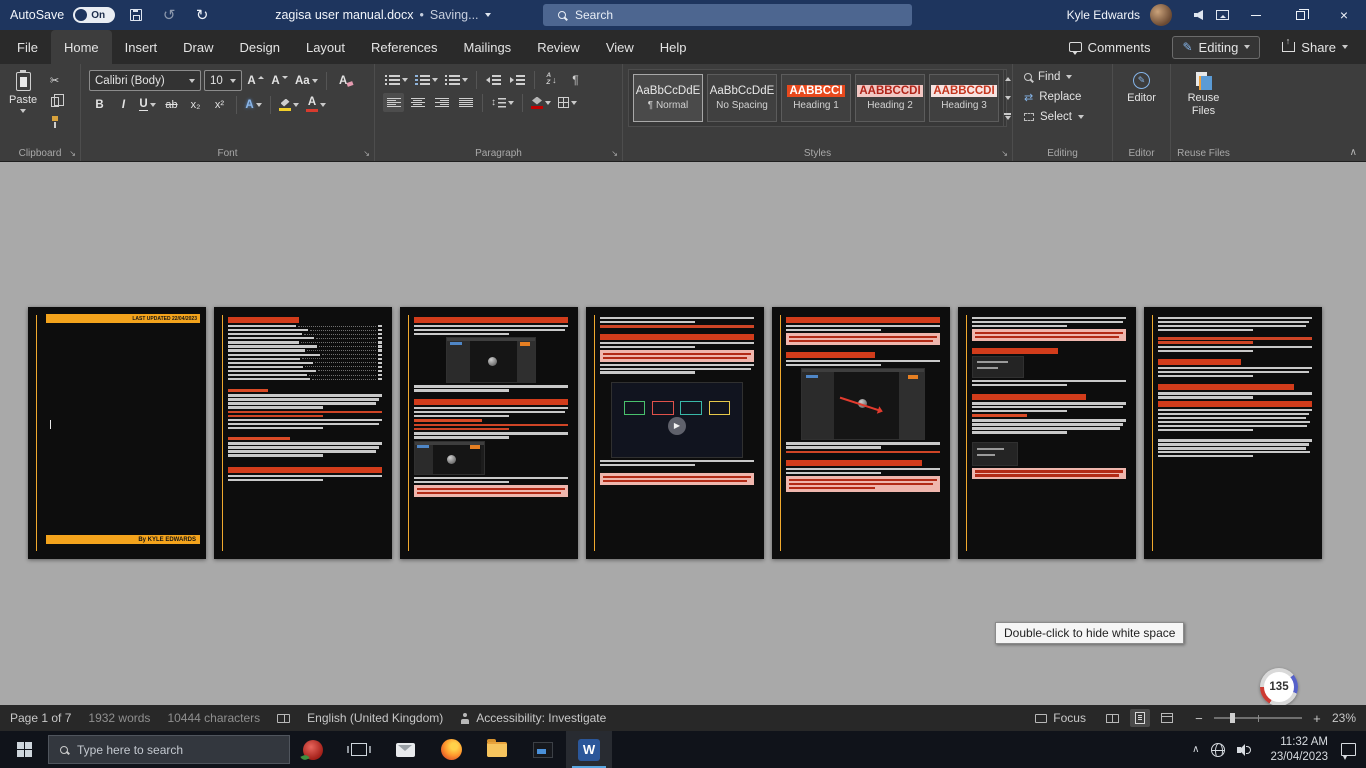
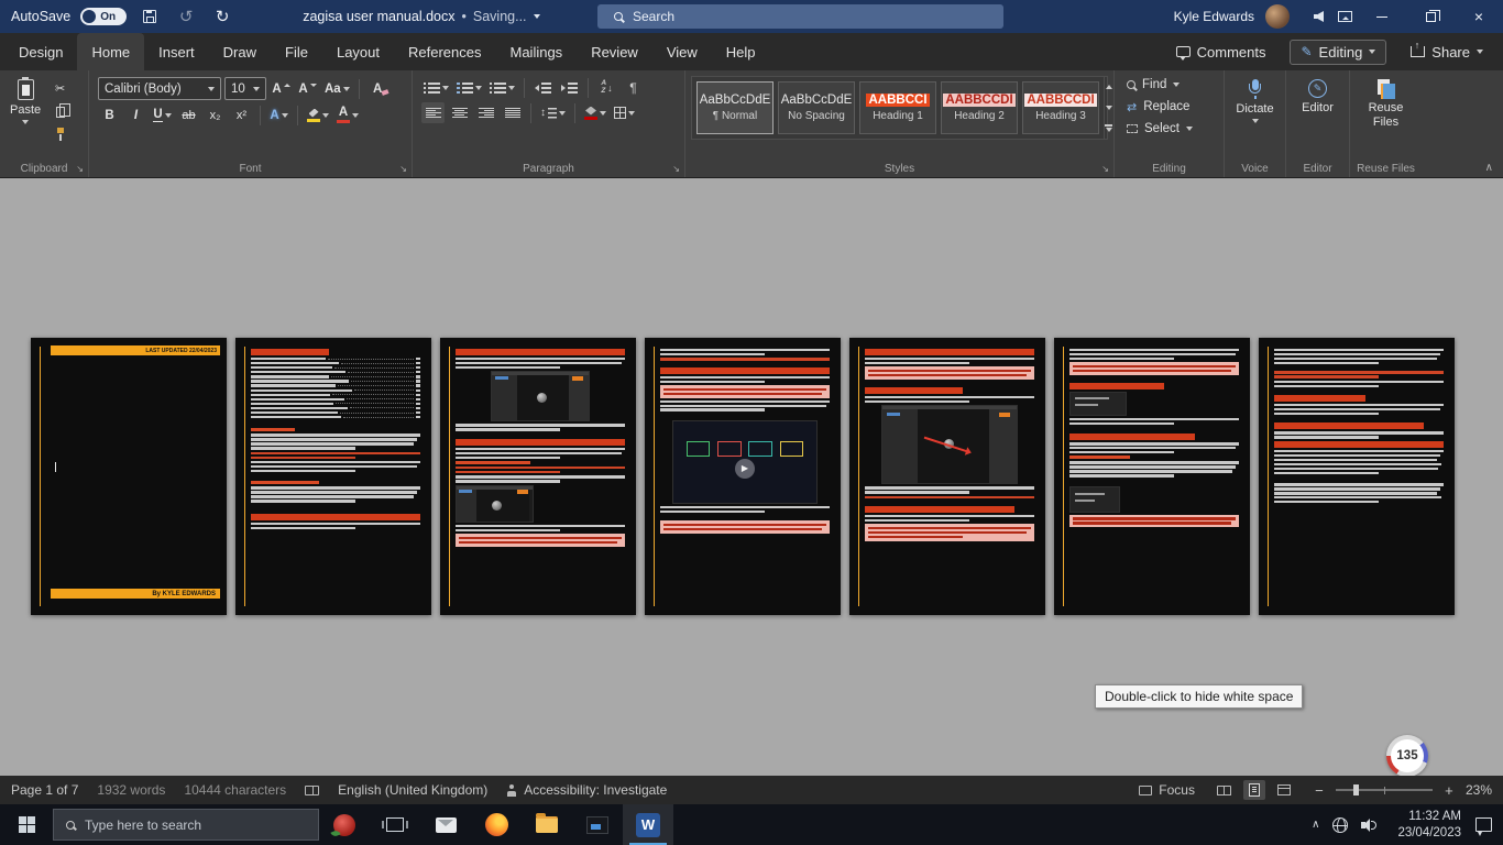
  AutoSave
  On
  ↺
  ↻
  zagisa user manual.docx
  •
  Saving...
  Search
  Kyle Edwards
  ×
- File
+ Design
  Home
  Insert
  Draw
- Design
+ File
  Layout
  References
  Mailings
  Review
  View
  Help
  Comments
  ✎
  Editing
  ↑
  Share
  Paste
  ✂
  Clipboard
  ↘
  Calibri (Body)
  10
  A
  A
  Aa
  A
  B
  I
  U
  ab
  x₂
  x²
  A
  A
  Font
  ↘
  ↓
  ¶
  ↕
  Paragraph
  ↘
  AaBbCcDdE
  ¶ Normal
  AaBbCcDdE
  No Spacing
  AABBCCI
  Heading 1
  AABBCCDI
  Heading 2
  AABBCCDI
  Heading 3
  Styles
  ↘
  Find
  ⇄
  Replace
  Select
  Editing
+ Dictate
+ Voice
  ✎
  Editor
  Editor
  Reuse
  Files
  Reuse Files
  ∧
  ▶
  Double-click to hide white space
  135
  Page 1 of 7
  1932 words
  10444 characters
  English (United Kingdom)
  Accessibility: Investigate
  Focus
  −
  +
  23%
  Type here to search
  W
  ∧
  11:32 AM
  23/04/2023
